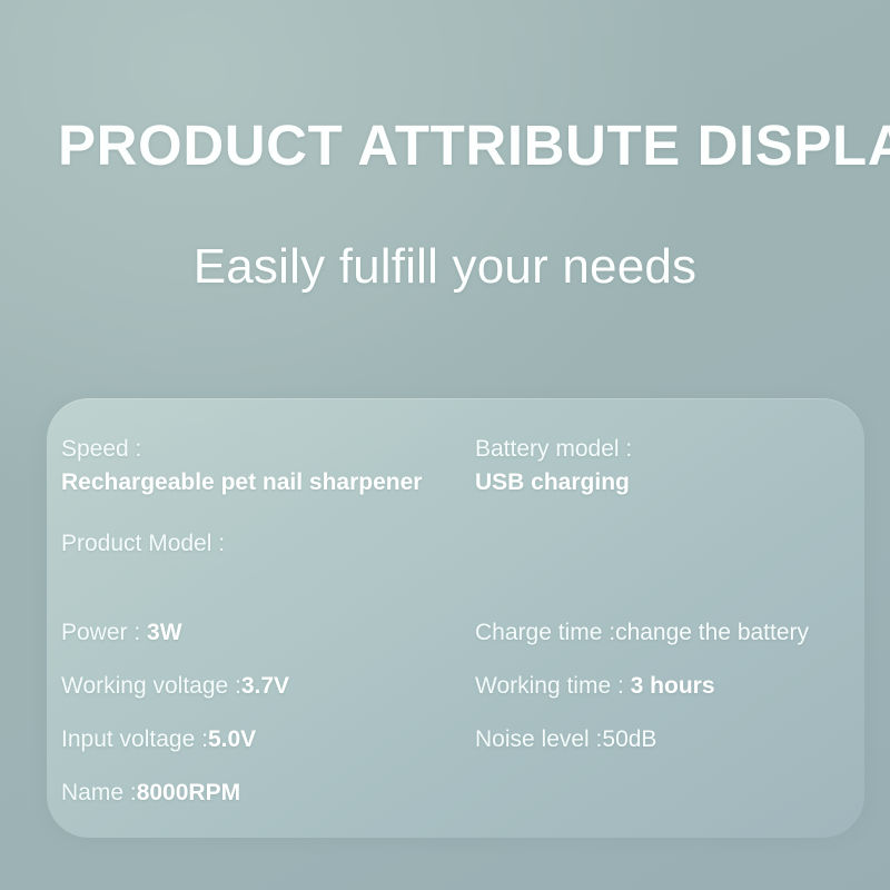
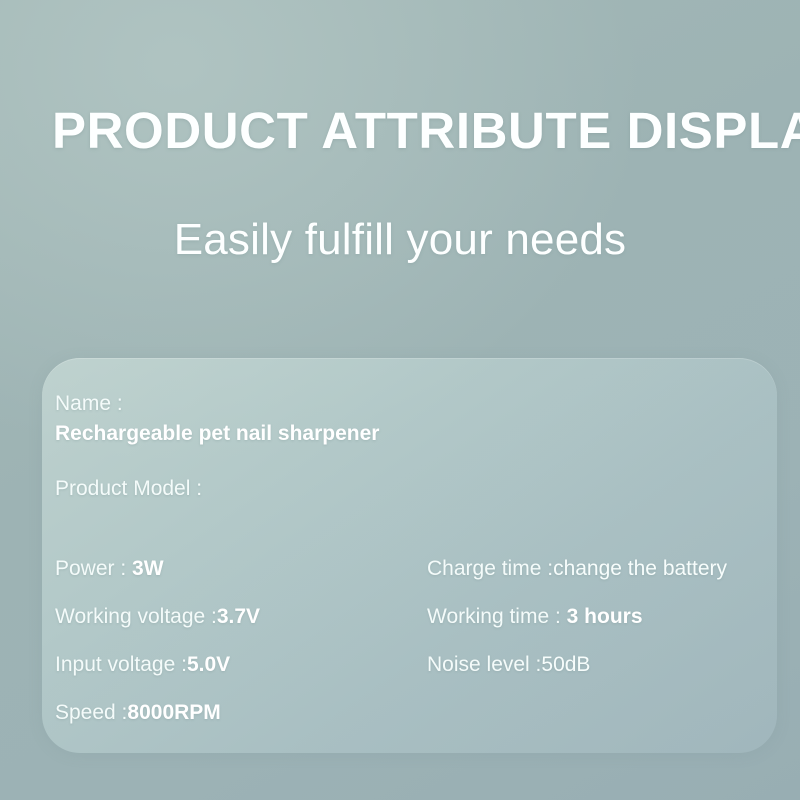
  PRODUCT ATTRIBUTE DISPLA
  Easily fulfill your needs
- Speed :
+ Name :
  Rechargeable pet nail sharpener
  Product Model :
  Power : 3W
  Working voltage :3.7V
  Input voltage :5.0V
- Name :8000RPM
+ Speed :8000RPM
- Battery model :
- USB charging
  Charge time :change the battery
  Working time : 3 hours
  Noise level :50dB
